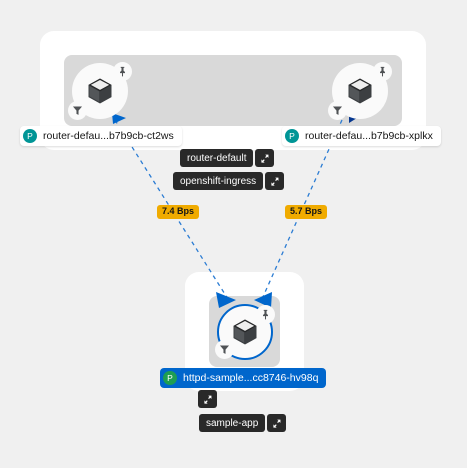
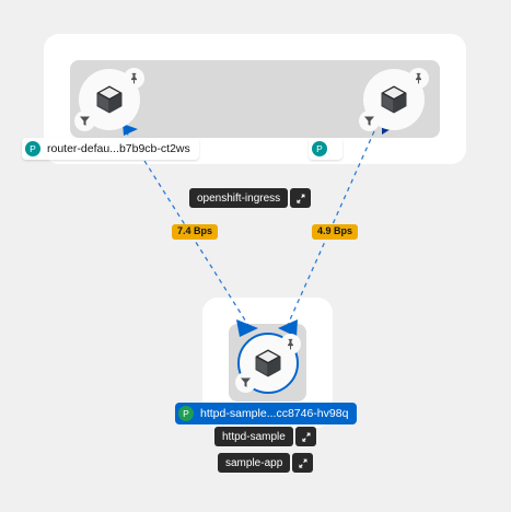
  P
  router-defau...b7b9cb-ct2ws
  P
- router-defau...b7b9cb-xplkx
  P
  httpd-sample...cc8746-hv98q
- router-default
  openshift-ingress
+ httpd-sample
  sample-app
  7.4 Bps
- 5.7 Bps
+ 4.9 Bps
